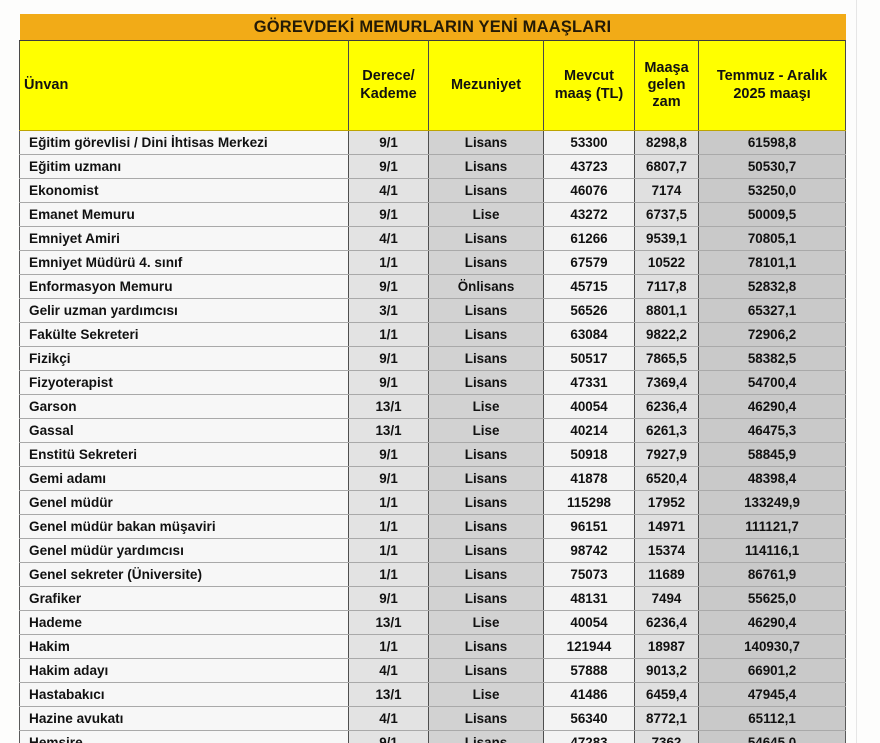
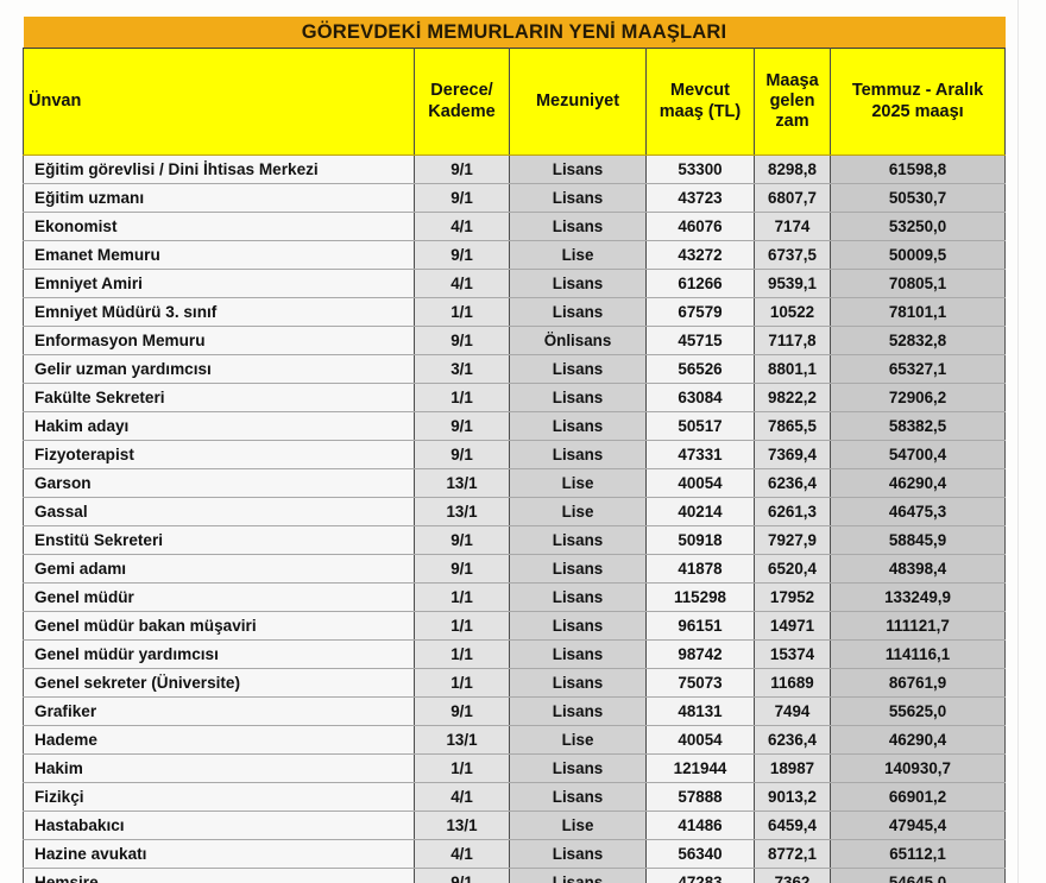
  GÖREVDEKİ MEMURLARIN YENİ MAAŞLARI
  Ünvan	Derece/ Kademe	Mezuniyet	Mevcut maaş (TL)	Maaşa gelen zam	Temmuz - Aralık 2025 maaşı
  Eğitim görevlisi / Dini İhtisas Merkezi	9/1	Lisans	53300	8298,8	61598,8
  Eğitim uzmanı	9/1	Lisans	43723	6807,7	50530,7
  Ekonomist	4/1	Lisans	46076	7174	53250,0
  Emanet Memuru	9/1	Lise	43272	6737,5	50009,5
  Emniyet Amiri	4/1	Lisans	61266	9539,1	70805,1
- Emniyet Müdürü 4. sınıf	1/1	Lisans	67579	10522	78101,1
+ Emniyet Müdürü 3. sınıf	1/1	Lisans	67579	10522	78101,1
  Enformasyon Memuru	9/1	Önlisans	45715	7117,8	52832,8
  Gelir uzman yardımcısı	3/1	Lisans	56526	8801,1	65327,1
  Fakülte Sekreteri	1/1	Lisans	63084	9822,2	72906,2
- Fizikçi	9/1	Lisans	50517	7865,5	58382,5
+ Hakim adayı	9/1	Lisans	50517	7865,5	58382,5
  Fizyoterapist	9/1	Lisans	47331	7369,4	54700,4
  Garson	13/1	Lise	40054	6236,4	46290,4
  Gassal	13/1	Lise	40214	6261,3	46475,3
  Enstitü Sekreteri	9/1	Lisans	50918	7927,9	58845,9
  Gemi adamı	9/1	Lisans	41878	6520,4	48398,4
  Genel müdür	1/1	Lisans	115298	17952	133249,9
  Genel müdür bakan müşaviri	1/1	Lisans	96151	14971	111121,7
  Genel müdür yardımcısı	1/1	Lisans	98742	15374	114116,1
  Genel sekreter (Üniversite)	1/1	Lisans	75073	11689	86761,9
  Grafiker	9/1	Lisans	48131	7494	55625,0
  Hademe	13/1	Lise	40054	6236,4	46290,4
  Hakim	1/1	Lisans	121944	18987	140930,7
- Hakim adayı	4/1	Lisans	57888	9013,2	66901,2
+ Fizikçi	4/1	Lisans	57888	9013,2	66901,2
  Hastabakıcı	13/1	Lise	41486	6459,4	47945,4
  Hazine avukatı	4/1	Lisans	56340	8772,1	65112,1
